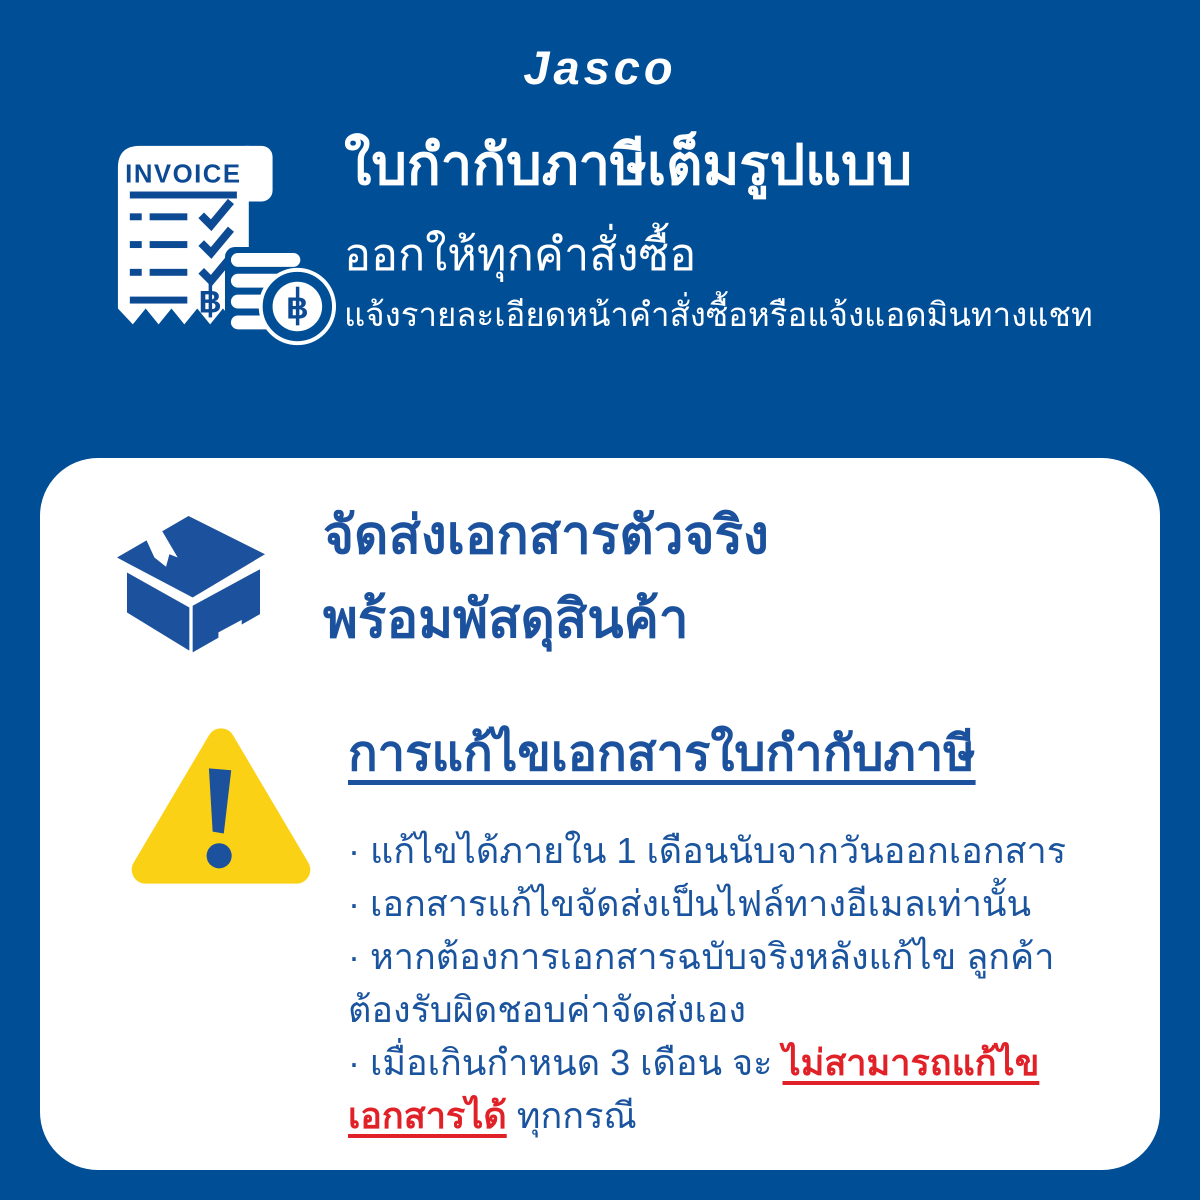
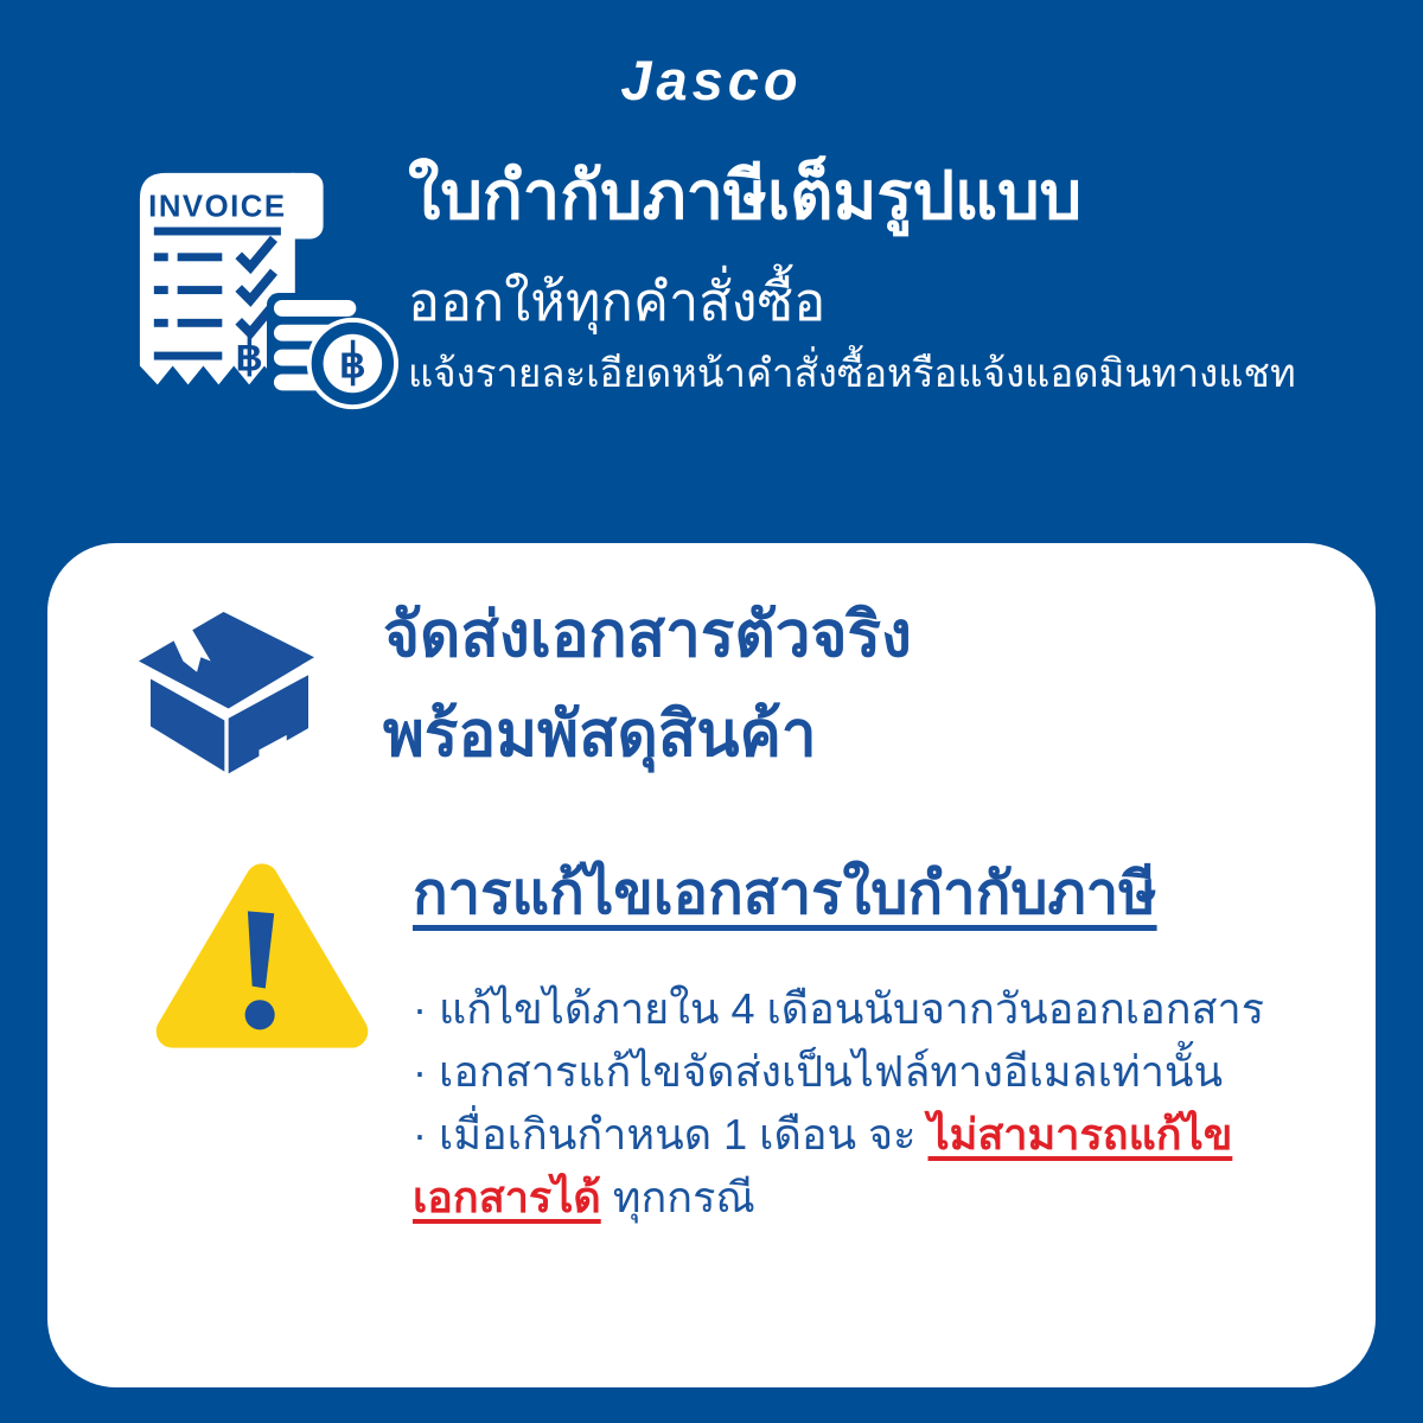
  Jasco
  INVOICE
  ใบกำกับภาษีเต็มรูปแบบ
  ออกให้ทุกคำสั่งซื้อ
  แจ้งรายละเอียดหน้าคำสั่งซื้อหรือแจ้งแอดมินทางแชท
  จัดส่งเอกสารตัวจริง
  พร้อมพัสดุสินค้า
  การแก้ไขเอกสารใบกำกับภาษี
- · แก้ไขได้ภายใน 1 เดือนนับจากวันออกเอกสาร
+ · แก้ไขได้ภายใน 4 เดือนนับจากวันออกเอกสาร
  · เอกสารแก้ไขจัดส่งเป็นไฟล์ทางอีเมลเท่านั้น
- · หากต้องการเอกสารฉบับจริงหลังแก้ไข ลูกค้า
- ต้องรับผิดชอบค่าจัดส่งเอง
- · เมื่อเกินกำหนด 3 เดือน จะ ไม่สามารถแก้ไข
+ · เมื่อเกินกำหนด 1 เดือน จะ ไม่สามารถแก้ไข
  เอกสารได้ ทุกกรณี
